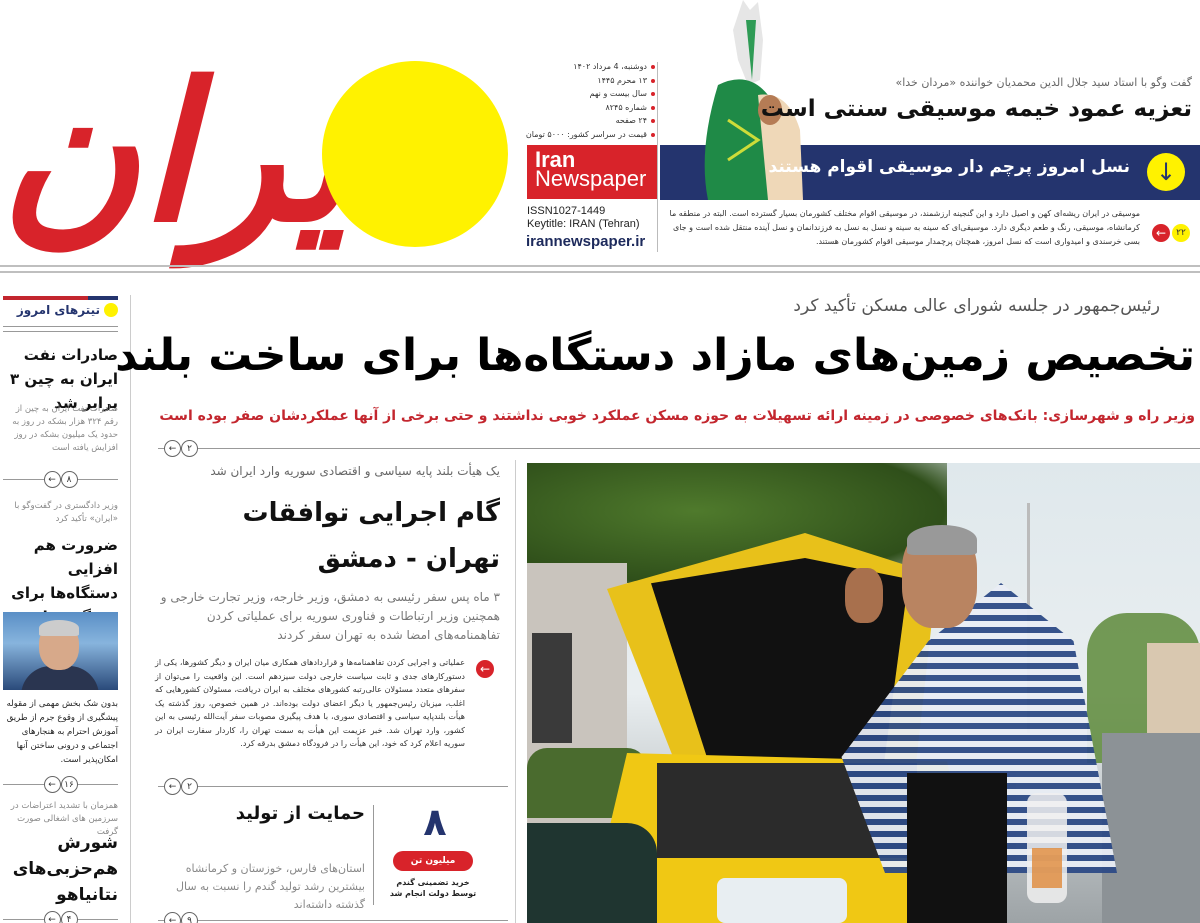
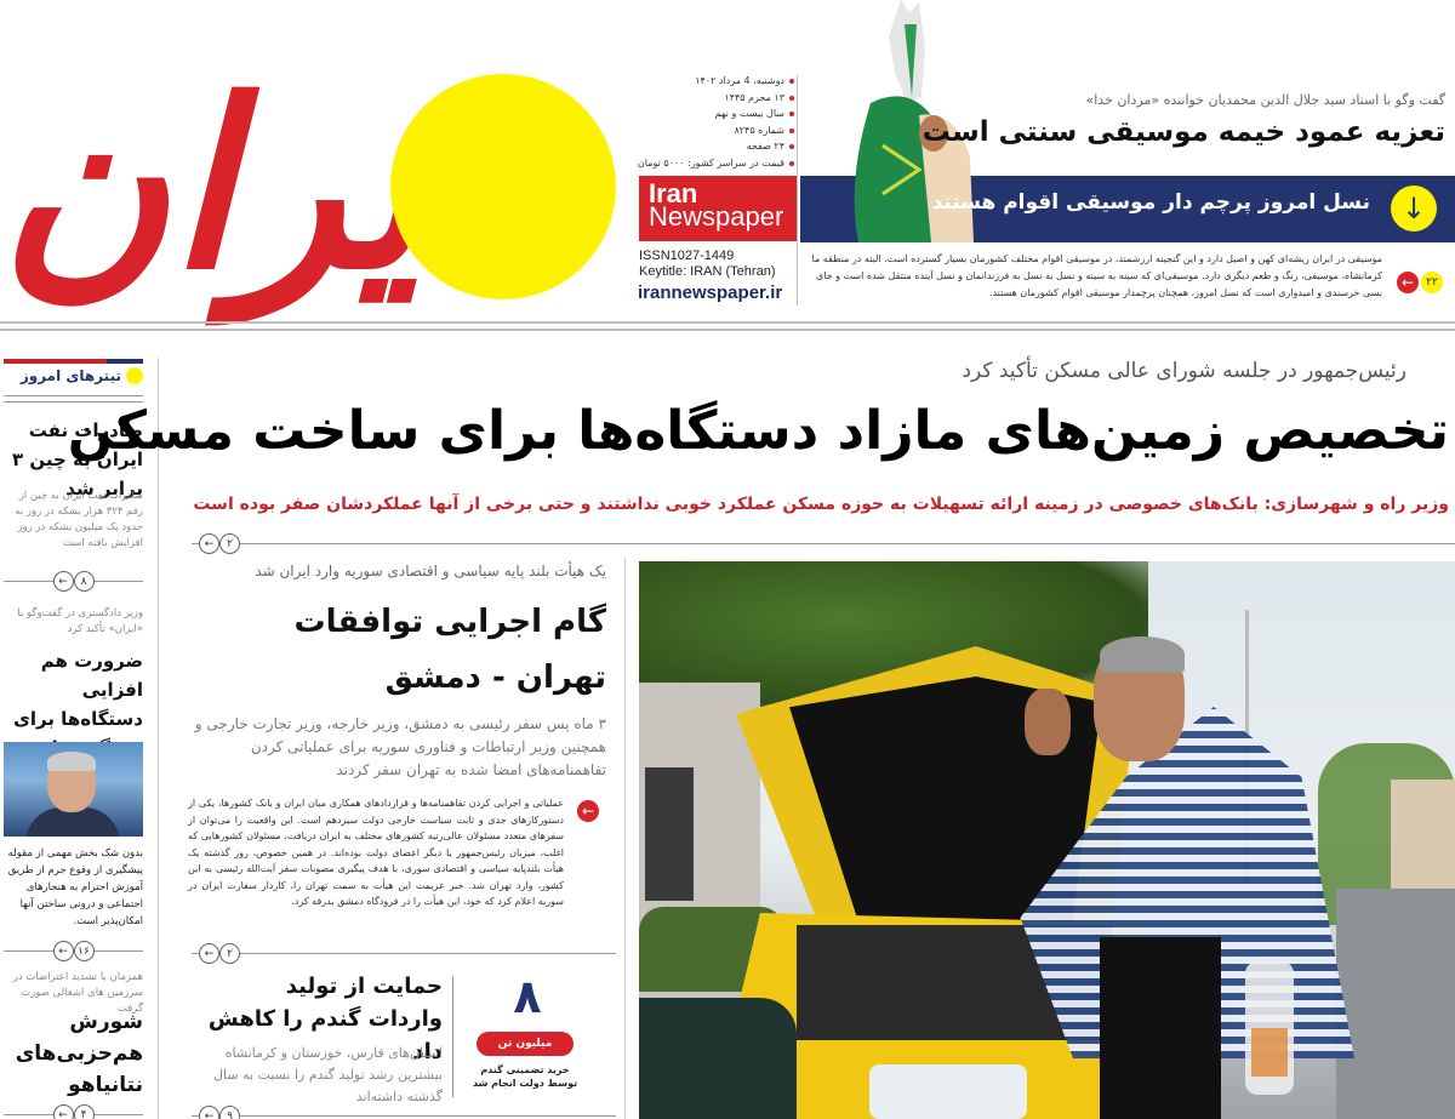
  دوشنبه، 4 مرداد ۱۴۰۲
  ۱۳ محرم ۱۴۴۵
  سال بیست و نهم
  شماره ۸۲۴۵
  ۲۴ صفحه
  قیمت در سراسر کشور: ۵۰۰۰ تومان
  Iran
  Newspaper
  ISSN1027-1449
  Keytitle: IRAN (Tehran)
  irannewspaper.ir
  گفت وگو با استاد سید جلال الدین محمدیان خواننده «مردان خدا»
  تعزیه عمود خیمه موسیقی سنتی است
  نسل امروز پرچم دار موسیقی اقوام هستند
  ↓
  موسیقی در ایران ریشهای کهن و اصیل دارد و این گنجینه ارزشمند، در موسیقی اقوام مختلف کشورمان بسیار گسترده است. البته در منطقه ما کرمانشاه، موسیقی، رنگ و طعم دیگری دارد. موسیقی‌ای که سینه به سینه و نسل به نسل به فرزندانمان و نسل آینده منتقل شده است و جای بسی خرسندی و امیدواری است که نسل امروز، همچنان پرچمدار موسیقی اقوام کشورمان هستند.
  ۲۲
  ←
  تیترهای امروز
  صادرات نفت ایران به چین ۳ برابر شد
  صادرات نفت ایران به چین از رقم ۳۲۴ هزار بشکه در روز به حدود یک میلیون بشکه در روز افزایش یافته است
  ←
  ۸
  وزیر دادگستری در گفت‌وگو با «ایران» تأکید کرد
  بدون شک بخش مهمی از مقوله پیشگیری از وقوع جرم از طریق آموزش احترام به هنجارهای اجتماعی و درونی ساختن آنها امکان‌پذیر است.
  ←
  ۱۶
  همزمان با تشدید اعتراضات در سرزمین های اشغالی صورت گرفت
  شورش هم‌حزبی‌های نتانیاهو
  ←
  ۴
  رئیس‌جمهور در جلسه شورای عالی مسکن تأکید کرد
- تخصیص زمین‌های مازاد دستگاه‌ها برای ساخت بلند
+ تخصیص زمین‌های مازاد دستگاه‌ها برای ساخت مسکن
  وزیر راه و شهرسازی: بانک‌های خصوصی در زمینه ارائه تسهیلات به حوزه مسکن عملکرد خوبی نداشتند و حتی برخی از آنها عملکردشان صفر بوده است
  ←
  ۲
  یک هیأت بلند پایه سیاسی و اقتصادی سوریه وارد ایران شد
  گام اجرایی توافقات
  تهران - دمشق
  ۳ ماه پس سفر رئیسی به دمشق، وزیر خارجه، وزیر تجارت خارجی و همچنین وزیر ارتباطات و فناوری سوریه برای عملیاتی کردن تفاهمنامههای امضا شده به تهران سفر کردند
  ←
- عملیاتی و اجرایی کردن تفاهمنامه‌ها و قراردادهای همکاری میان ایران و دیگر کشورها، یکی از دستورکارهای جدی و ثابت سیاست خارجی دولت سیزدهم است. این واقعیت را می‌توان از سفرهای متعدد مسئولان عالی‌رتبه کشورهای مختلف به ایران دریافت، مسئولان کشورهایی که اغلب، میزبان رئیس‌جمهور یا دیگر اعضای دولت بوده‌اند. در همین خصوص، روز گذشته یک هیأت بلندپایه سیاسی و اقتصادی سوری، با هدف پیگیری مصوبات سفر آیت‌الله رئیسی به این کشور، وارد تهران شد. خبر عزیمت این هیأت به سمت تهران را، کاردار سفارت ایران در سوریه اعلام کرد که خود، این هیأت را در فرودگاه دمشق بدرقه کرد.
+ عملیاتی و اجرایی کردن تفاهمنامه‌ها و قراردادهای همکاری میان ایران و بانک کشورها، یکی از دستورکارهای جدی و ثابت سیاست خارجی دولت سیزدهم است. این واقعیت را می‌توان از سفرهای متعدد مسئولان عالی‌رتبه کشورهای مختلف به ایران دریافت، مسئولان کشورهایی که اغلب، میزبان رئیس‌جمهور یا دیگر اعضای دولت بوده‌اند. در همین خصوص، روز گذشته یک هیأت بلندپایه سیاسی و اقتصادی سوری، با هدف پیگیری مصوبات سفر آیت‌الله رئیسی به این کشور، وارد تهران شد. خبر عزیمت این هیأت به سمت تهران را، کاردار سفارت ایران در سوریه اعلام کرد که خود، این هیأت را در فرودگاه دمشق بدرقه کرد.
  ←
  ۲
  حمایت از تولید
+ واردات گندم را کاهش داد
  استان‌های فارس، خوزستان و کرمانشاه بیشترین رشد تولید گندم را نسبت به سال گذشته داشته‌اند
  ۸
  میلیون تن
  خرید تضمینی گندم توسط دولت انجام شد
  ←
  ۹
